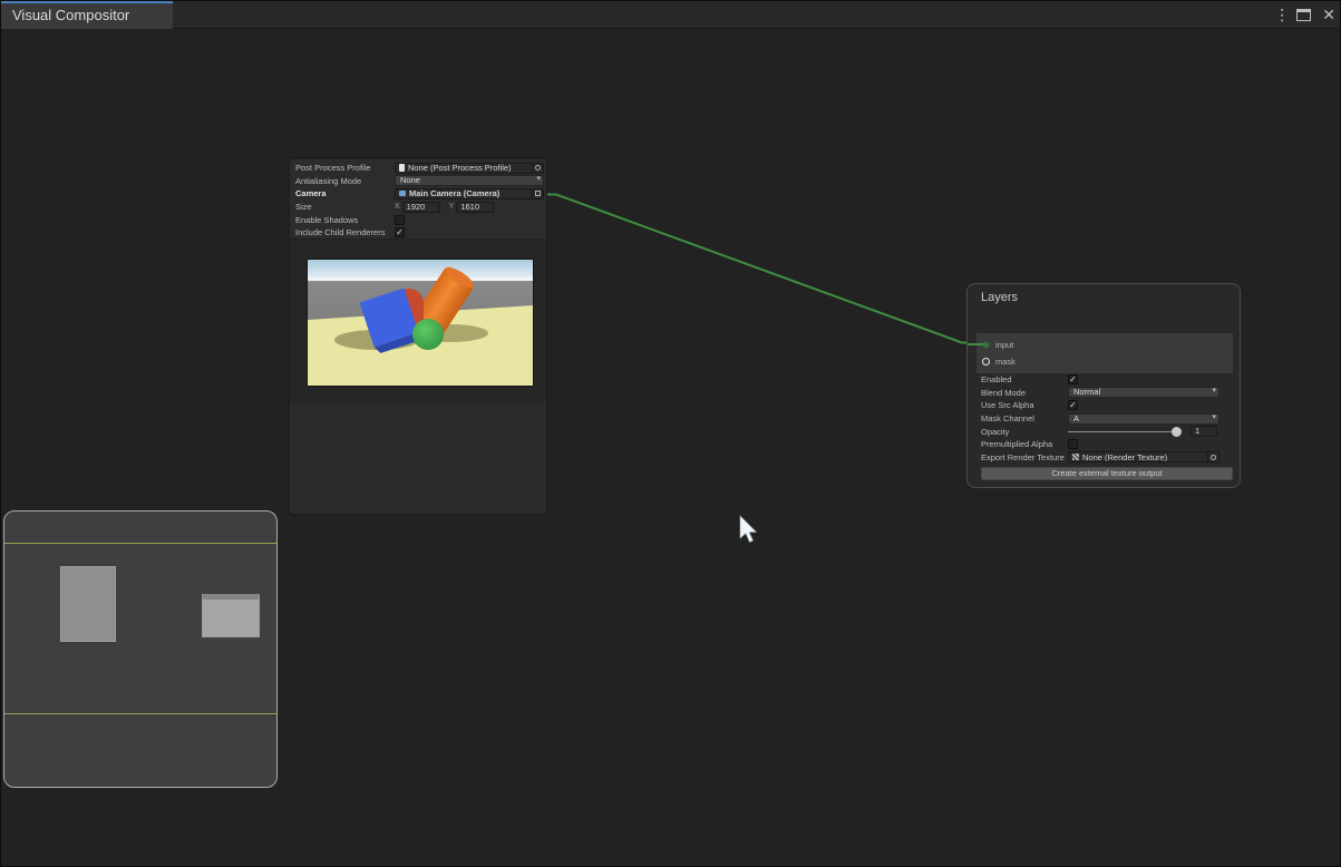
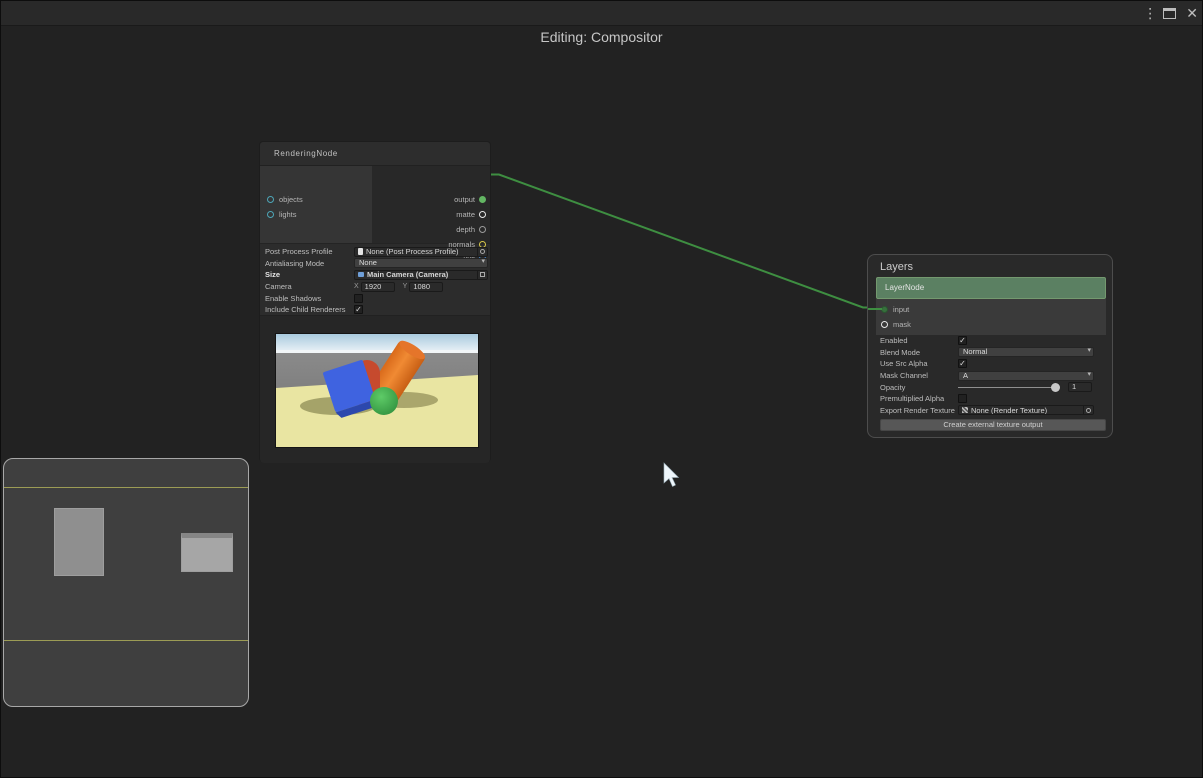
- Visual Compositor
  ⋮
  ✕
+ Editing: Compositor
+ RenderingNode
+ objects
+ lights
+ output
+ matte
+ depth
+ normals
  Post Process Profile
  None (Post Process Profile)
  Antialiasing Mode
  None
- Camera
+ Size
  Main Camera (Camera)
- Size
+ Camera
  1920
- 1610
+ 1080
  Enable Shadows
  Include Child Renderers
  ✓
  Layers
+ LayerNode
  input
  mask
  Enabled
  ✓
  Blend Mode
  Normal
  Use Src Alpha
  ✓
  Mask Channel
  A
  Opacity
  1
  Premultiplied Alpha
  Export Render Texture
  None (Render Texture)
  Create external texture output
